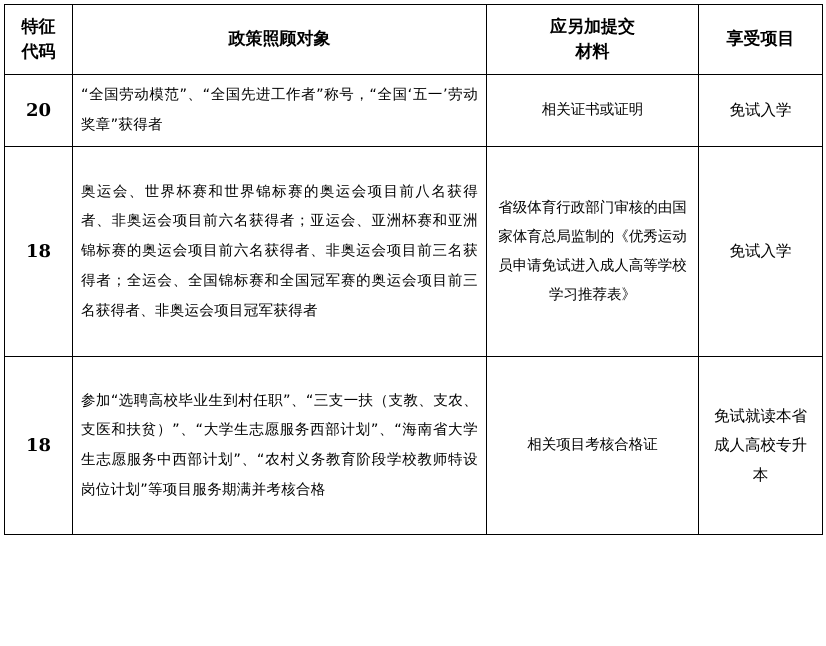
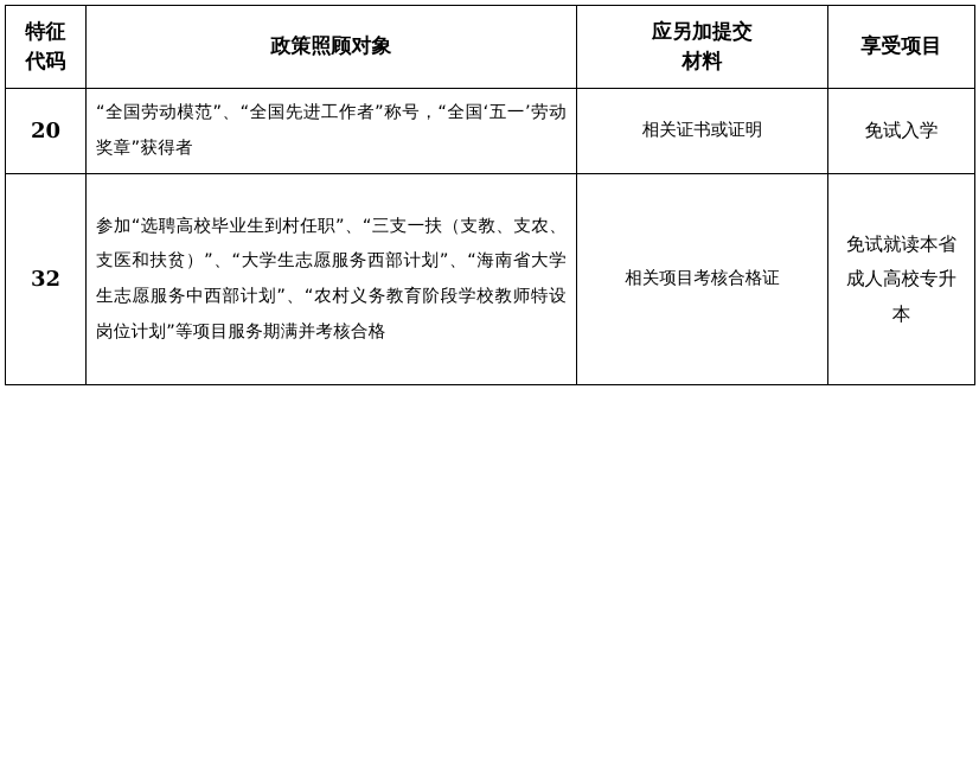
  特征 代码	政策照顾对象	应另加提交 材料	享受项目
  20	“全国劳动模范”、“全国先进工作者”称号，“全国‘五一’劳动奖章”获得者	相关证书或证明	免试入学
- 18	奥运会、世界杯赛和世界锦标赛的奥运会项目前八名获得者、非奥运会项目前六名获得者；亚运会、亚洲杯赛和亚洲锦标赛的奥运会项目前六名获得者、非奥运会项目前三名获得者；全运会、全国锦标赛和全国冠军赛的奥运会项目前三名获得者、非奥运会项目冠军获得者	省级体育行政部门审核的由国家体育总局监制的《优秀运动员申请免试进入成人高等学校学习推荐表》	免试入学
- 18	参加“选聘高校毕业生到村任职”、“三支一扶（支教、支农、支医和扶贫）”、“大学生志愿服务西部计划”、“海南省大学生志愿服务中西部计划”、“农村义务教育阶段学校教师特设岗位计划”等项目服务期满并考核合格	相关项目考核合格证	免试就读本省成人高校专升本
+ 32	参加“选聘高校毕业生到村任职”、“三支一扶（支教、支农、支医和扶贫）”、“大学生志愿服务西部计划”、“海南省大学生志愿服务中西部计划”、“农村义务教育阶段学校教师特设岗位计划”等项目服务期满并考核合格	相关项目考核合格证	免试就读本省成人高校专升本
